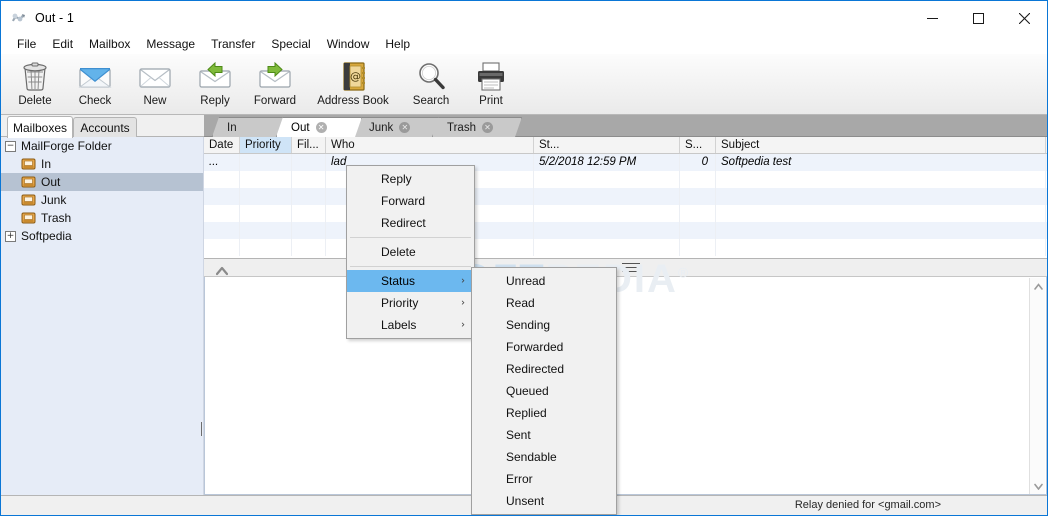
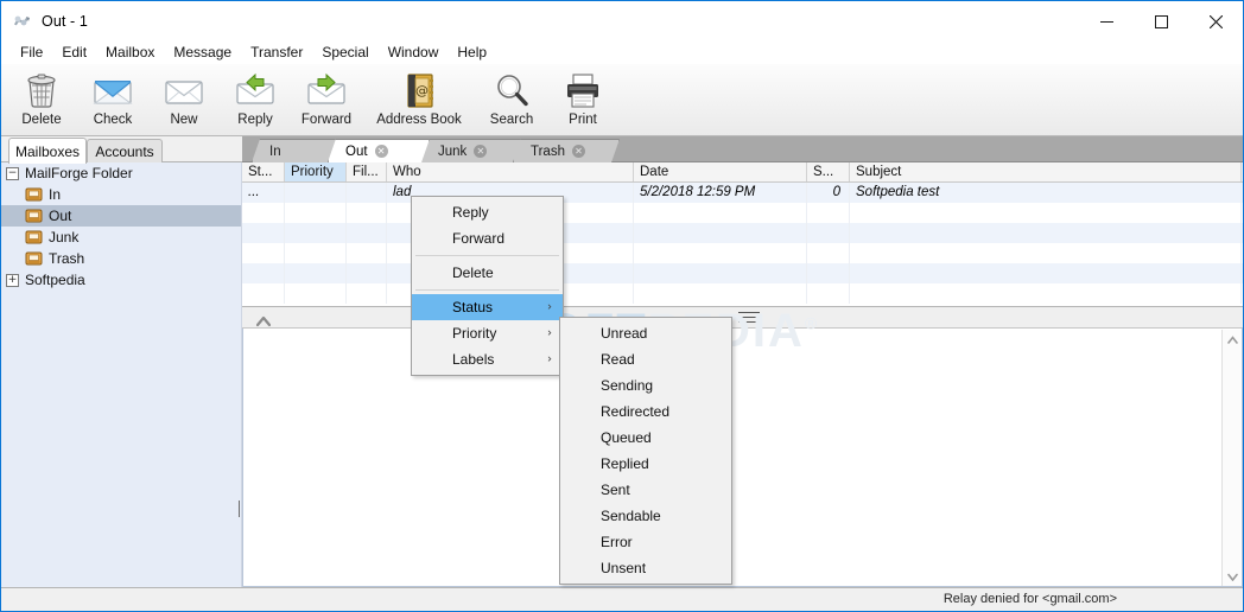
  Out - 1
  File
  Edit
  Mailbox
  Message
  Transfer
  Special
  Window
  Help
  Delete
  Check
  New
  Reply
  Forward
  @
  Address Book
  Search
  Print
  Mailboxes
  Accounts
  −
  MailForge Folder
  In
  Out
  Junk
  Trash
  +
  Softpedia
  In
  Out
  ✕
  Junk
  ✕
  Trash
  ✕
- Date
+ St...
  Priority
  Fil...
  Who
- St...
+ Date
  S...
  Subject
  ...
  lad
  5/2/2018 12:59 PM
  0
  Softpedia test
  Reply
  Forward
- Redirect
  Delete
  Status
  ›
  Priority
  ›
  Labels
  ›
  Unread
  Read
  Sending
- Forwarded
  Redirected
  Queued
  Replied
  Sent
  Sendable
  Error
  Unsent
  Relay denied for <gmail.com>
